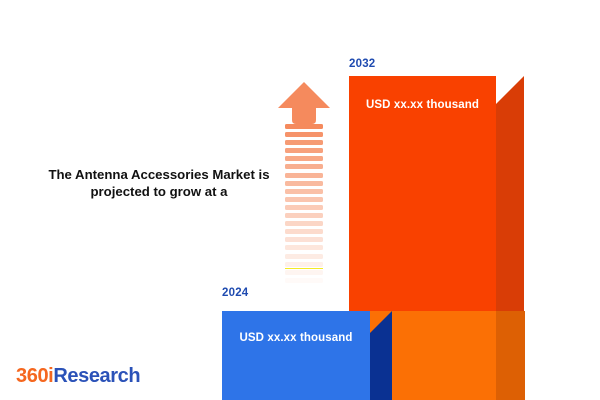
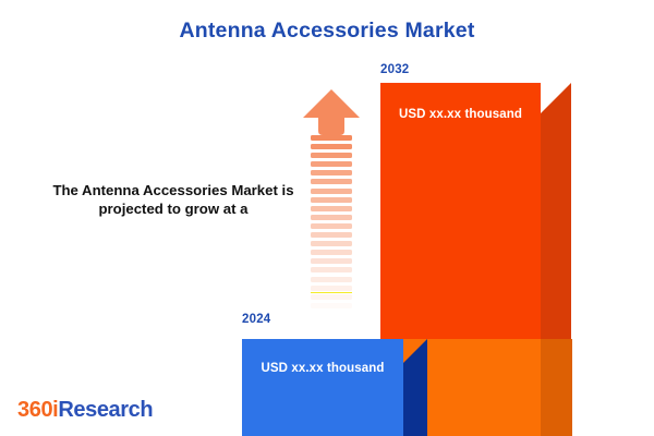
+ Antenna Accessories Market
  The Antenna Accessories Market is projected to grow at a
  360iResearch
  2032
  USD xx.xx thousand
  2024
  USD xx.xx thousand
